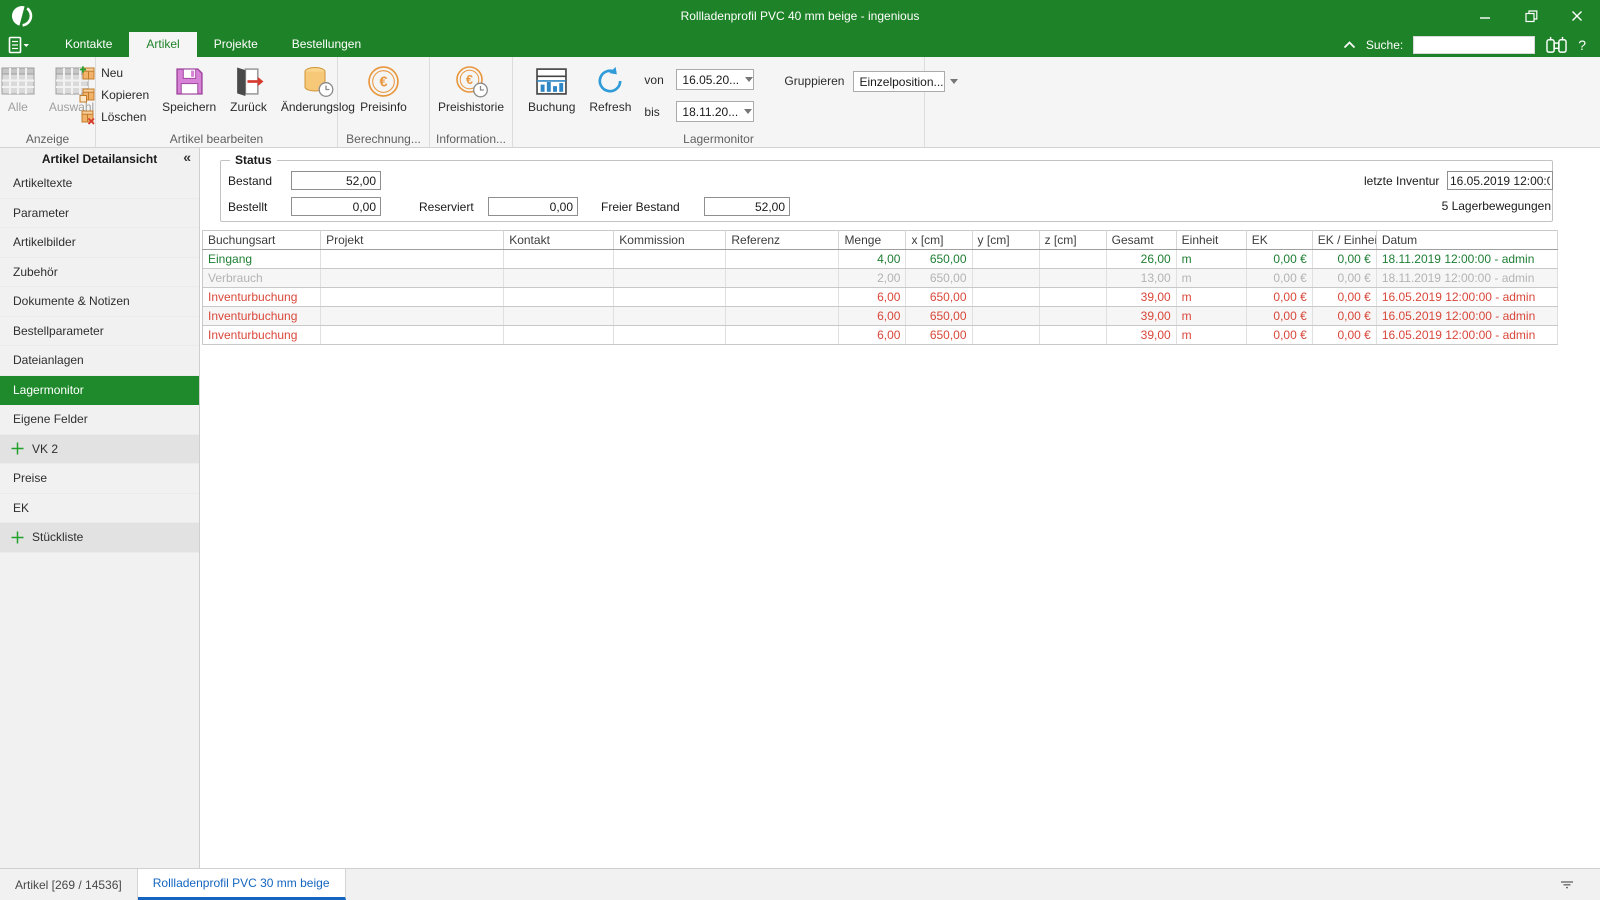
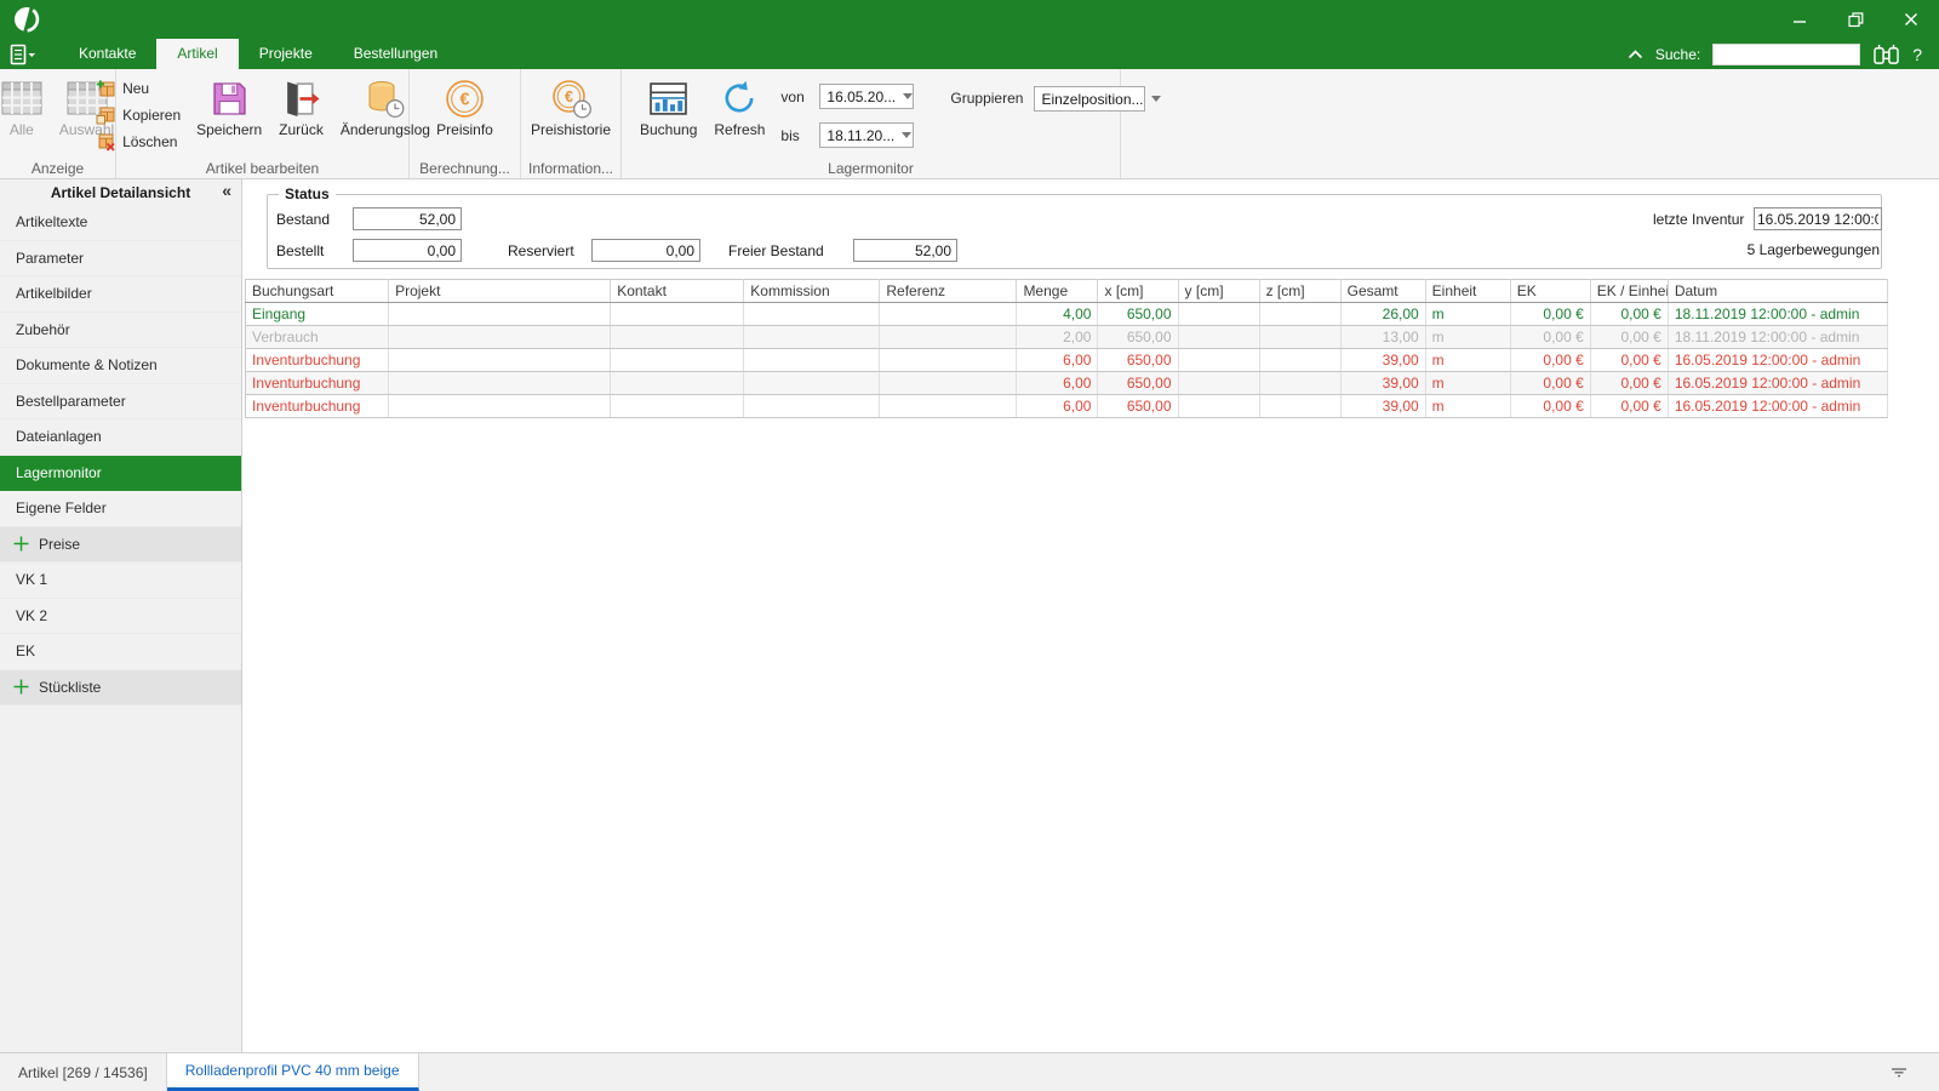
- Rollladenprofil PVC 40 mm beige - ingenious
  Kontakte
  Artikel
  Projekte
  Bestellungen
  Suche:
  ?
  Alle
  Auswahl
  Anzeige
  Neu
  Kopieren
  Löschen
  Speichern
  Zurück
  Änderungslog
  Artikel bearbeiten
  €
  Preisinfo
  Berechnung...
  €
  Preishistorie
  Information...
  Buchung
  Refresh
  von
  16.05.20...
  bis
  18.11.20...
  Gruppieren
  Einzelposition...
  Lagermonitor
  Artikel Detailansicht
  «
  Artikeltexte
  Parameter
  Artikelbilder
  Zubehör
  Dokumente & Notizen
  Bestellparameter
  Dateianlagen
  Lagermonitor
  Eigene Felder
- VK 2
+ Preise
+ VK 1
- Preise
+ VK 2
  EK
  Stückliste
  Status
  Bestand
  52,00
  letzte Inventur
  16.05.2019 12:00:
  Bestellt
  0,00
  Reserviert
  0,00
  Freier Bestand
  52,00
  5 Lagerbewegungen
  Buchungsart	Projekt	Kontakt	Kommission	Referenz	Menge	x [cm]	y [cm]	z [cm]	Gesamt	Einheit	EK	EK / Einhei	Datum
  Eingang					4,00	650,00			26,00	m	0,00 €	0,00 €	18.11.2019 12:00:00 - admin
  Verbrauch					2,00	650,00			13,00	m	0,00 €	0,00 €	18.11.2019 12:00:00 - admin
  Inventurbuchung					6,00	650,00			39,00	m	0,00 €	0,00 €	16.05.2019 12:00:00 - admin
  Inventurbuchung					6,00	650,00			39,00	m	0,00 €	0,00 €	16.05.2019 12:00:00 - admin
  Inventurbuchung					6,00	650,00			39,00	m	0,00 €	0,00 €	16.05.2019 12:00:00 - admin
  Artikel [269 / 14536]
- Rollladenprofil PVC 30 mm beige
+ Rollladenprofil PVC 40 mm beige
